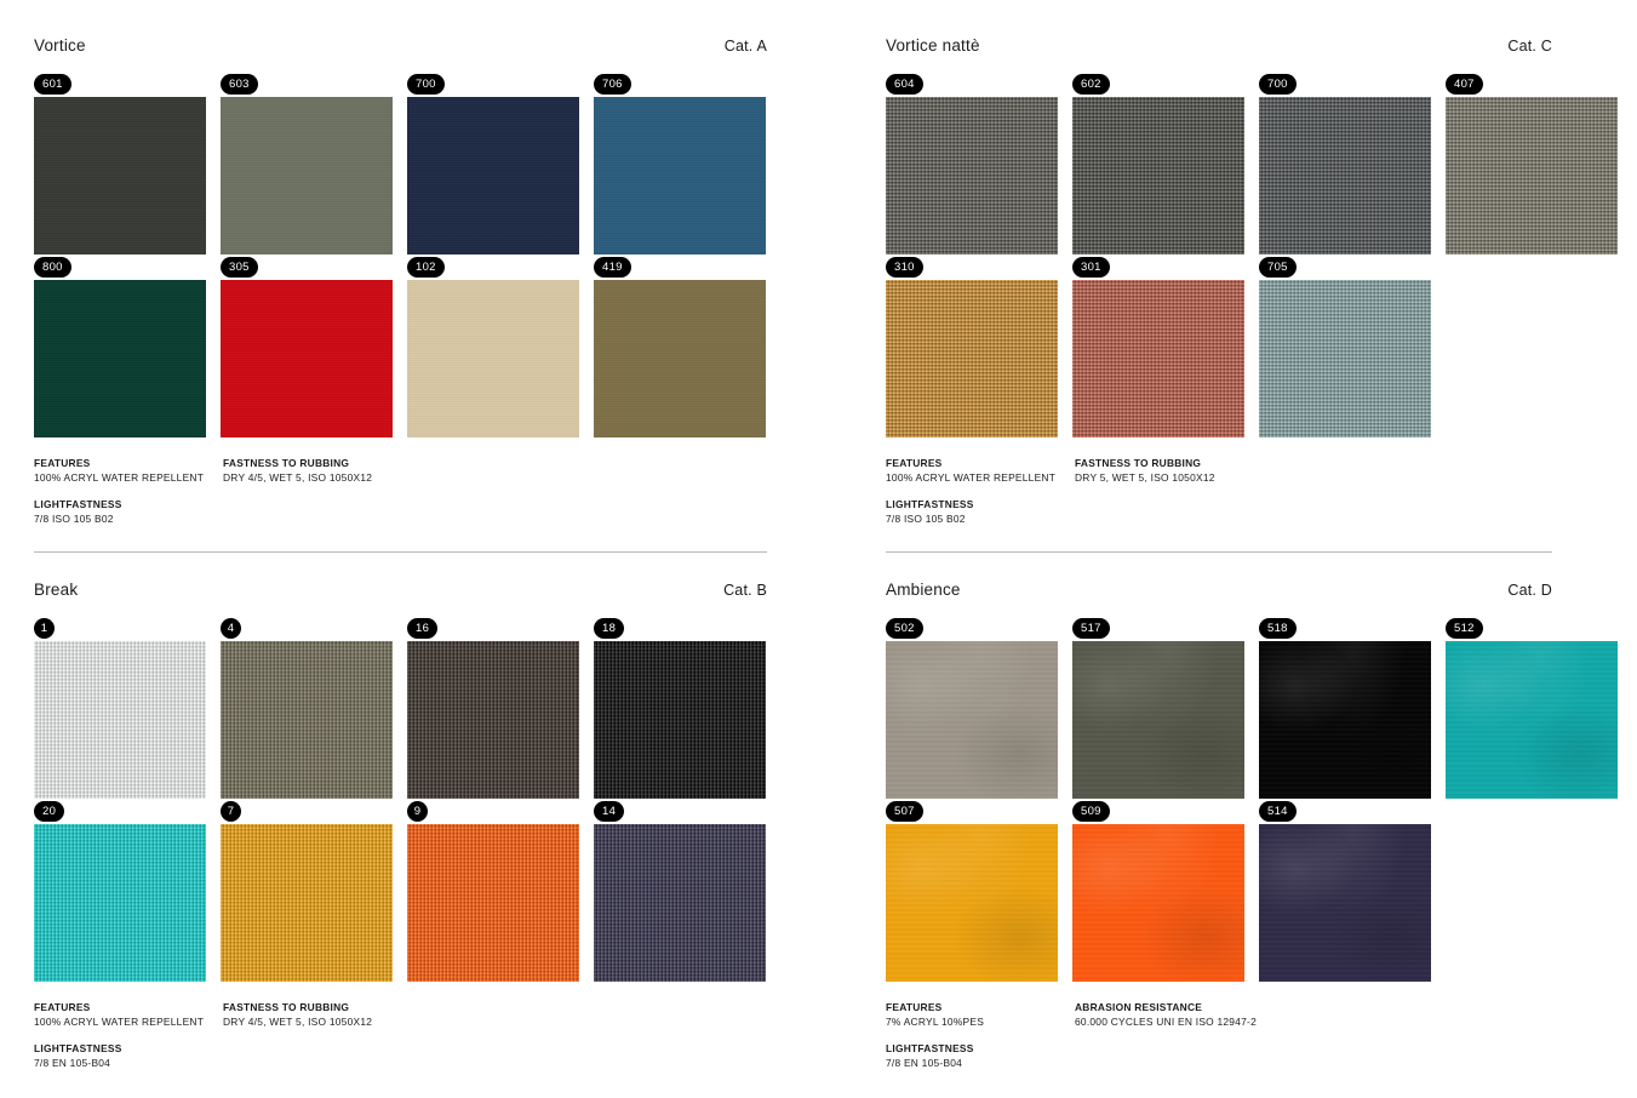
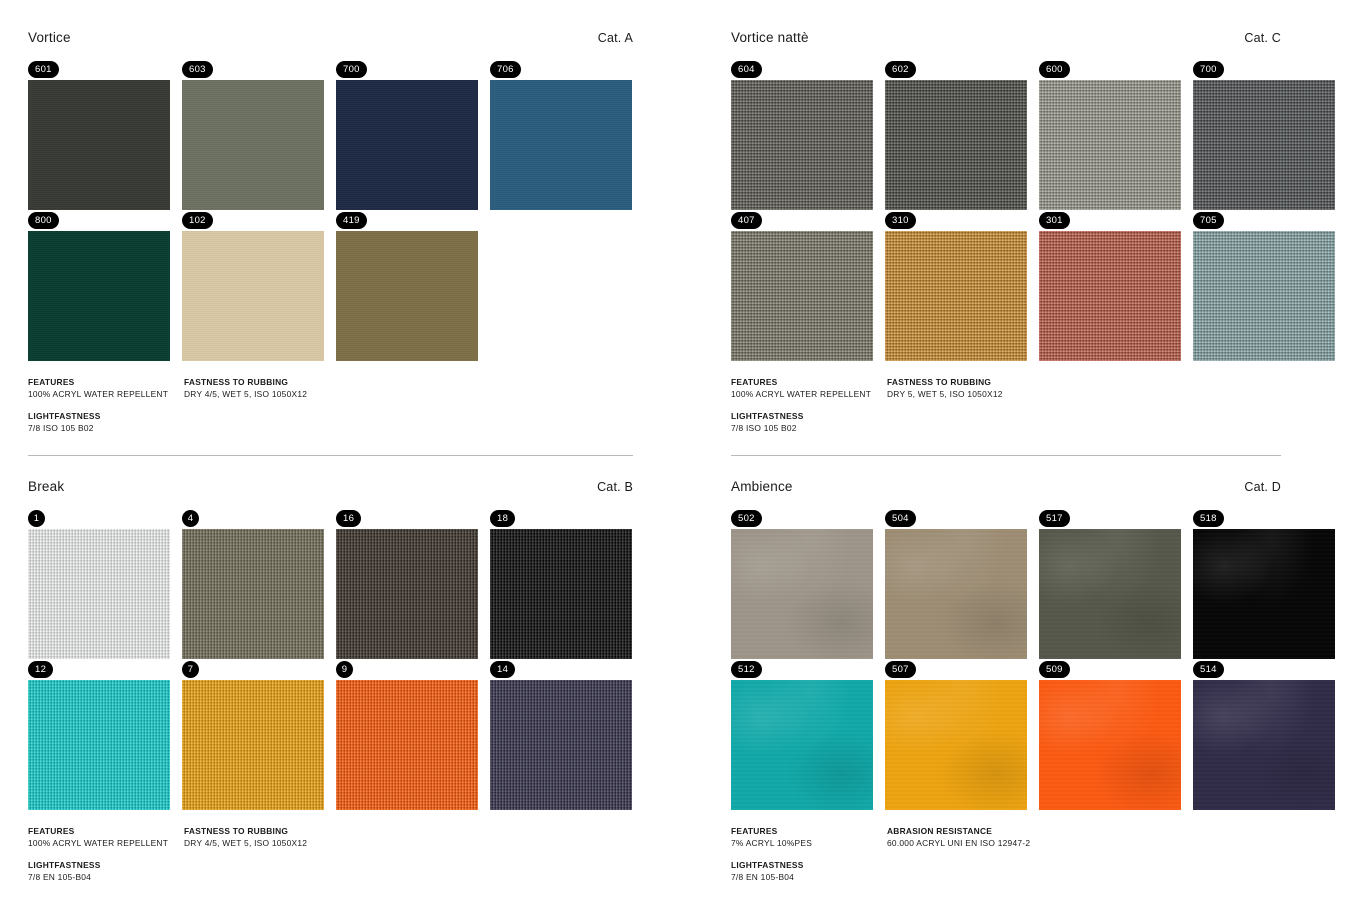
  Vortice
  Cat. A
  601
  603
  700
  706
  800
- 305
  102
  419
  FEATURES
  100% ACRYL WATER REPELLENT
  FASTNESS TO RUBBING
  DRY 4/5, WET 5, ISO 1050X12
  LIGHTFASTNESS
  7/8 ISO 105 B02
  Break
  Cat. B
  1
  4
  16
  18
- 20
+ 12
  7
  9
  14
  FEATURES
  100% ACRYL WATER REPELLENT
  FASTNESS TO RUBBING
  DRY 4/5, WET 5, ISO 1050X12
  LIGHTFASTNESS
  7/8 EN 105-B04
  Vortice nattè
  Cat. C
  604
  602
+ 600
  700
  407
  310
  301
  705
  FEATURES
  100% ACRYL WATER REPELLENT
  FASTNESS TO RUBBING
  DRY 5, WET 5, ISO 1050X12
  LIGHTFASTNESS
  7/8 ISO 105 B02
  Ambience
  Cat. D
  502
+ 504
  517
  518
  512
  507
  509
  514
  FEATURES
  7% ACRYL 10%PES
  ABRASION RESISTANCE
- 60.000 CYCLES UNI EN ISO 12947-2
+ 60.000 ACRYL UNI EN ISO 12947-2
  LIGHTFASTNESS
  7/8 EN 105-B04
